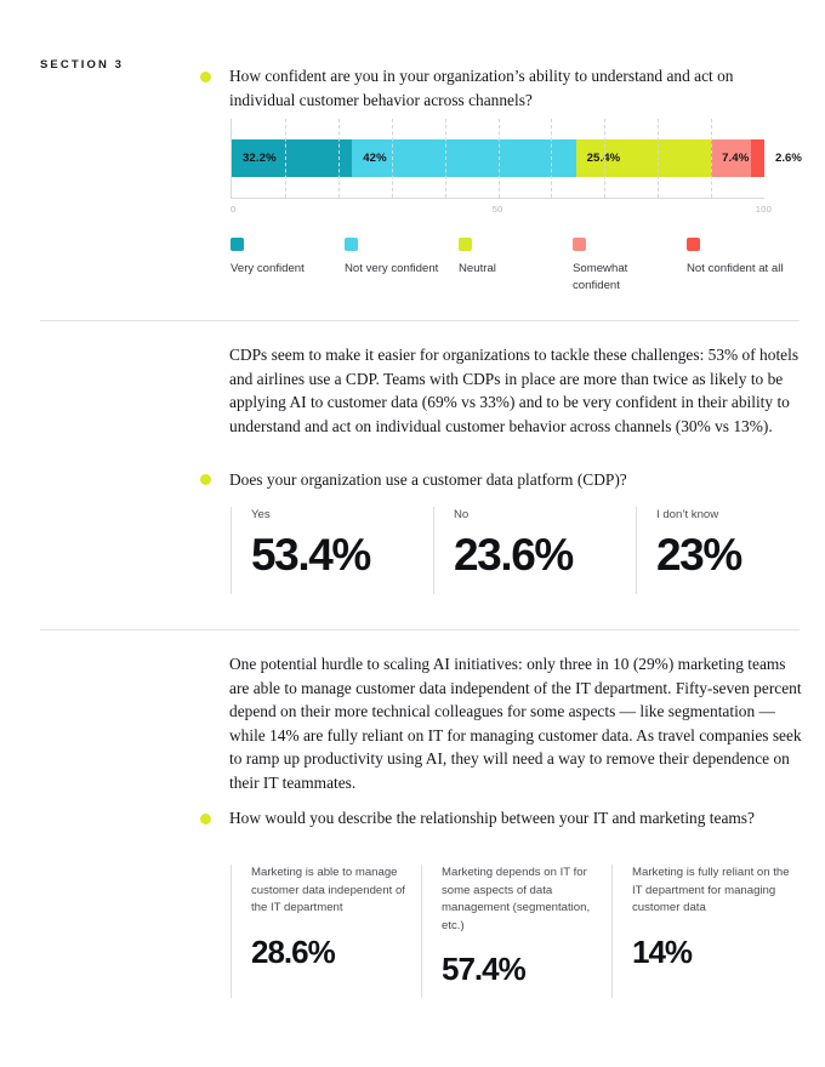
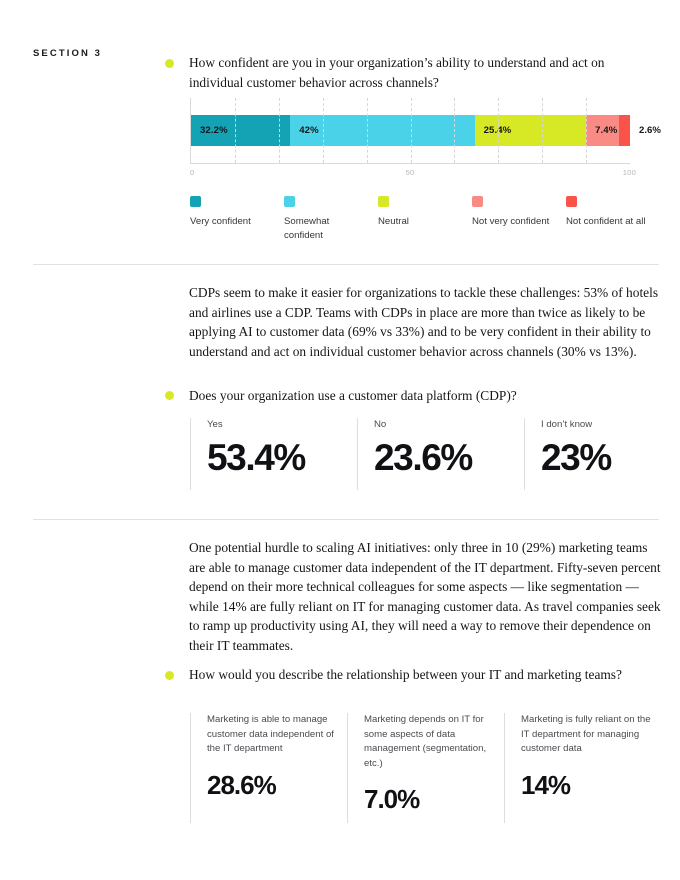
  SECTION 3
  How confident are you in your organization’s ability to understand and act on individual customer behavior across channels?
  32.2%
  42%
  25.4%
  7.4%
  2.6%
  0
  50
  100
  Very confident
- Not very confident
+ Somewhat confident
  Neutral
- Somewhat confident
+ Not very confident
  Not confident at all
  CDPs seem to make it easier for organizations to tackle these challenges: 53% of hotels and airlines use a CDP. Teams with CDPs in place are more than twice as likely to be applying AI to customer data (69% vs 33%) and to be very confident in their ability to understand and act on individual customer behavior across channels (30% vs 13%).
  Does your organization use a customer data platform (CDP)?
  Yes
  53.4%
  No
  23.6%
  I don’t know
  23%
  One potential hurdle to scaling AI initiatives: only three in 10 (29%) marketing teams are able to manage customer data independent of the IT department. Fifty-seven percent depend on their more technical colleagues for some aspects — like segmentation — while 14% are fully reliant on IT for managing customer data. As travel companies seek to ramp up productivity using AI, they will need a way to remove their dependence on their IT teammates.
  How would you describe the relationship between your IT and marketing teams?
  Marketing is able to manage customer data independent of the IT department
  28.6%
  Marketing depends on IT for some aspects of data management (segmentation, etc.)
- 57.4%
+ 7.0%
  Marketing is fully reliant on the IT department for managing customer data
  14%
